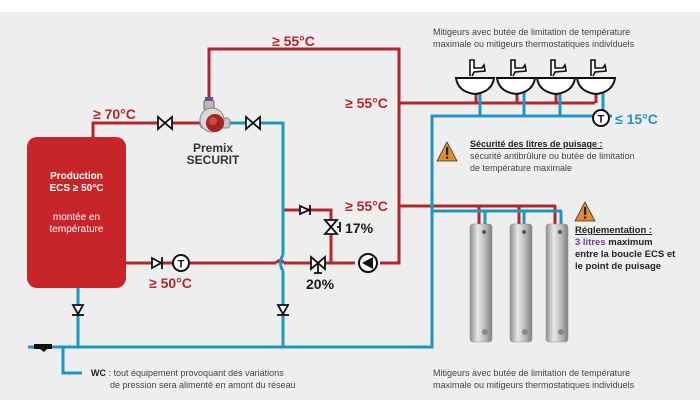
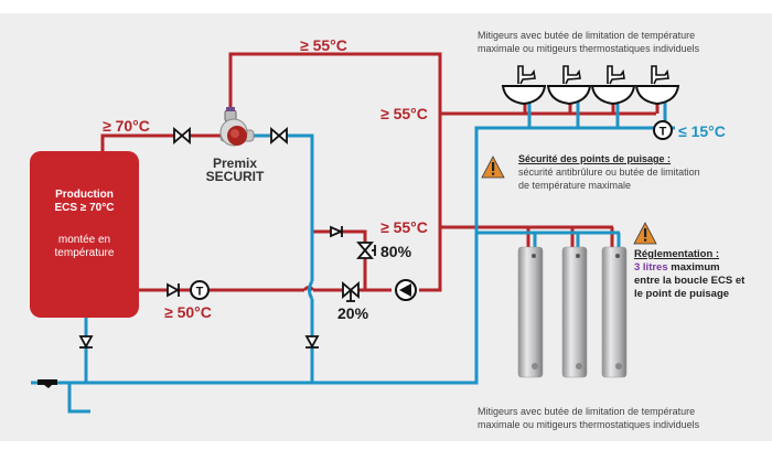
  T
  T
  Production
- ECS ≥ 50°C
+ ECS ≥ 70°C
  montée en
  température
  ≥ 70°C
  ≥ 55°C
  ≥ 55°C
  ≥ 55°C
  ≥ 50°C
  ≤ 15°C
- 17%
+ 80%
  20%
  Premix
  SECURIT
  Mitigeurs avec butée de limitation de température
  maximale ou mitigeurs thermostatiques individuels
- Sécurité des litres de puisage :
+ Sécurité des points de puisage :
  sécurité antibrûlure ou butée de limitation
  de température maximale
  Réglementation :
  3 litres maximum
  entre la boucle ECS et
  le point de puisage
  Mitigeurs avec butée de limitation de température
  maximale ou mitigeurs thermostatiques individuels
- WC : tout équipement provoquant des variations
- de pression sera alimenté en amont du réseau
